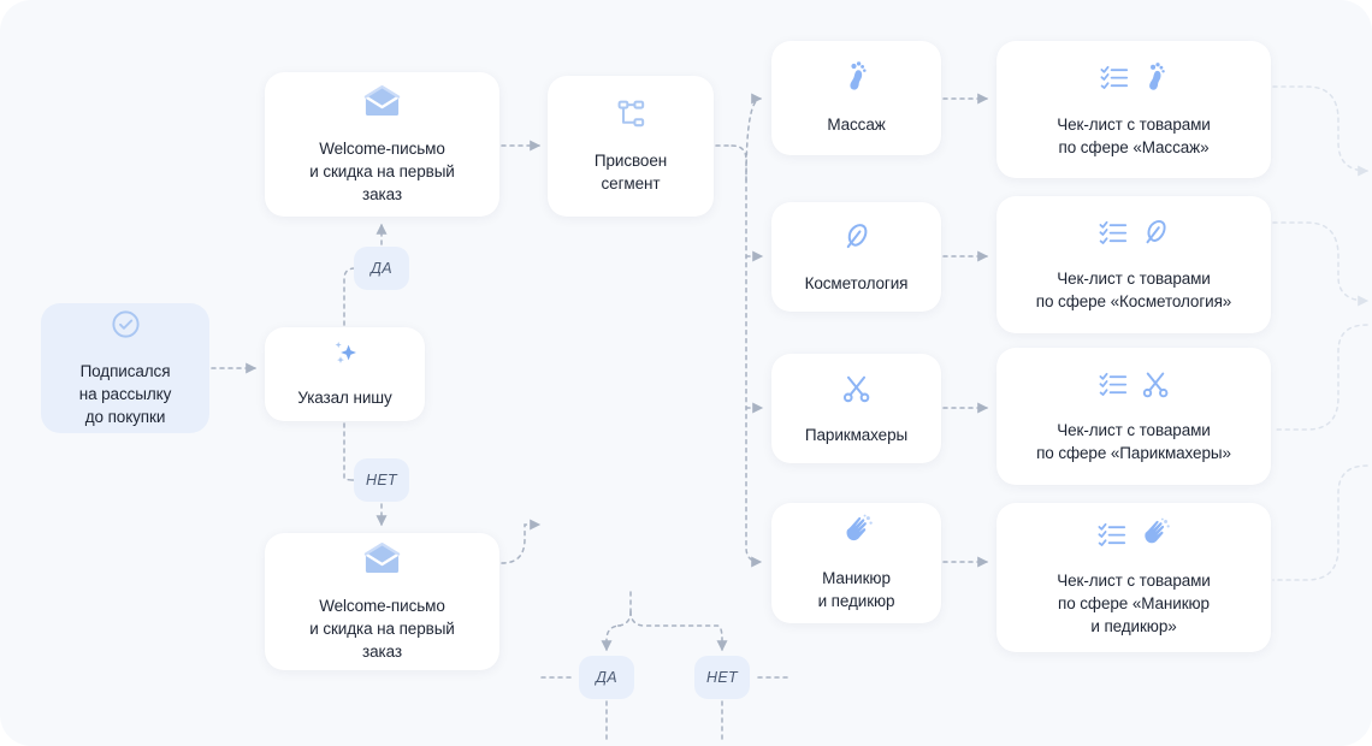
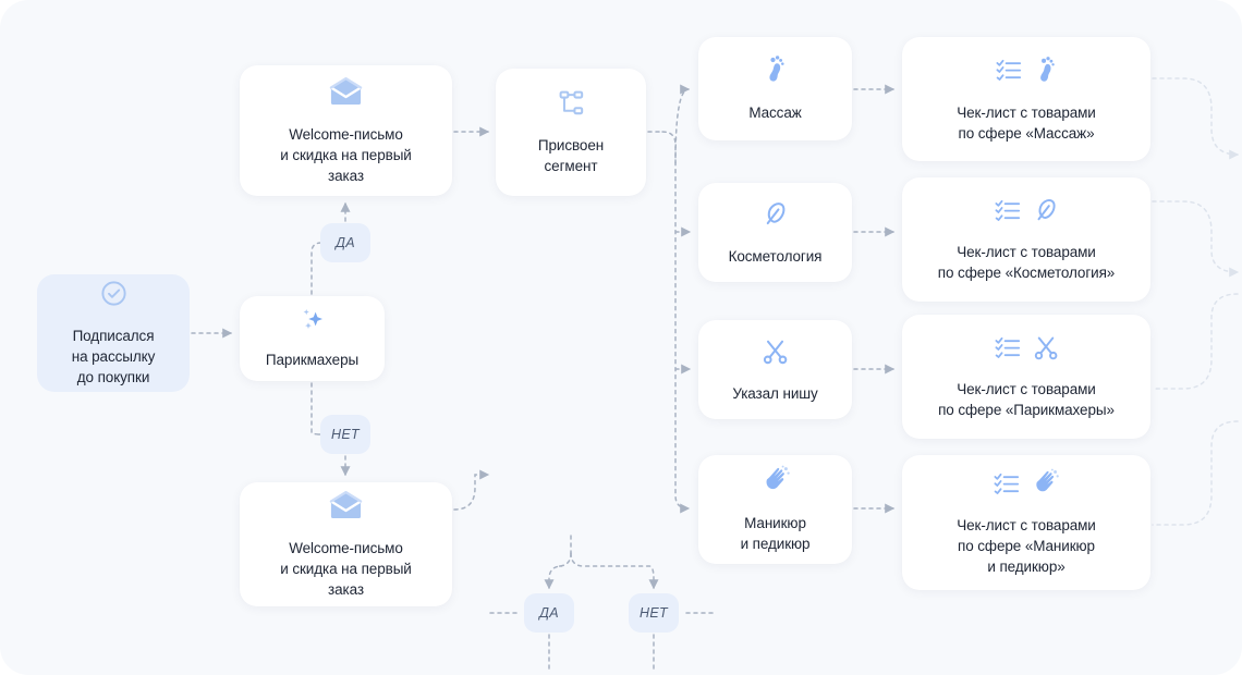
  Подписался
  на рассылку
  до покупки
  Welcome-письмо
  и скидка на первый
  заказ
- Указал нишу
+ Парикмахеры
  Welcome-письмо
  и скидка на первый
  заказ
  Присвоен
  сегмент
  Массаж
  Косметология
- Парикмахеры
+ Указал нишу
  Маникюр
  и педикюр
  Чек-лист с товарами
  по сфере «Массаж»
  Чек-лист с товарами
  по сфере «Косметология»
  Чек-лист с товарами
  по сфере «Парикмахеры»
  Чек-лист с товарами
  по сфере «Маникюр
  и педикюр»
  ДА
  НЕТ
  ДА
  НЕТ
